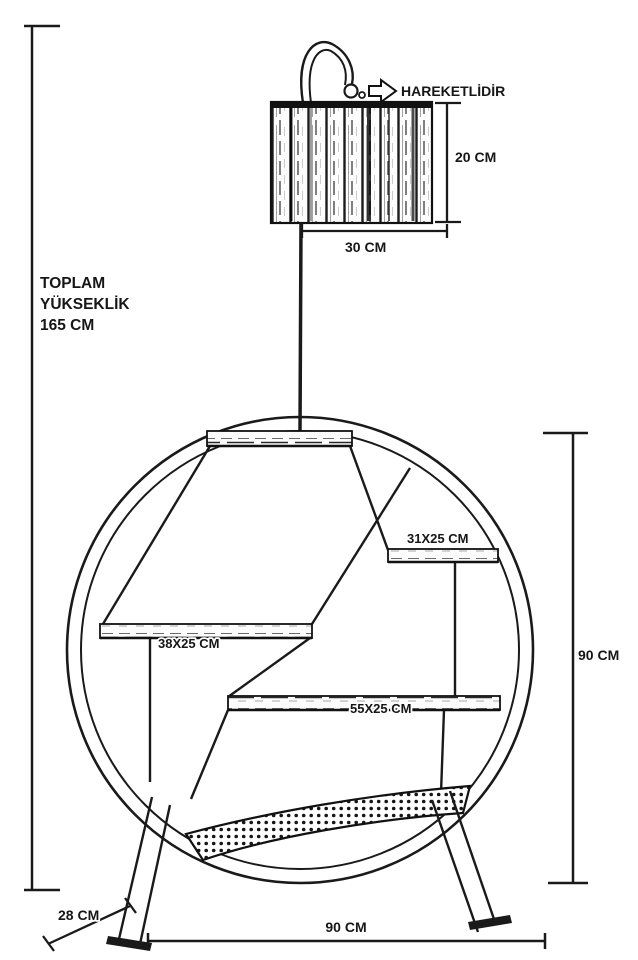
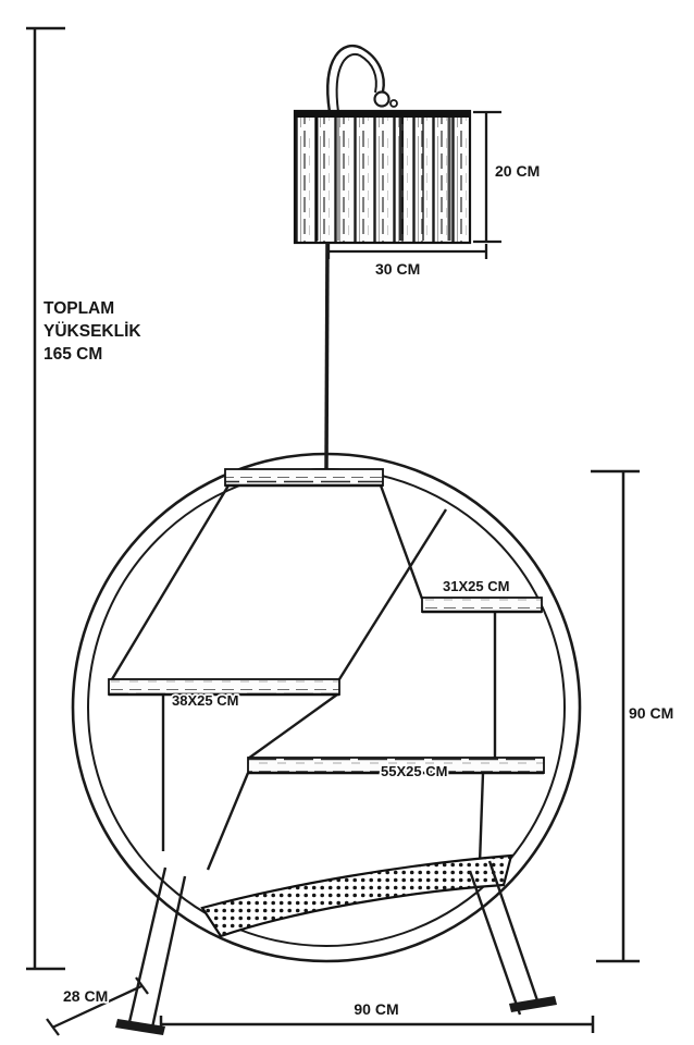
  TOPLAM
  YÜKSEKLİK
  165 CM
- HAREKETLİDİR
  20 CM
  30 CM
  31X25 CM
  38X25 CM
  55X25 CM
  90 CM
  90 CM
  28 CM
